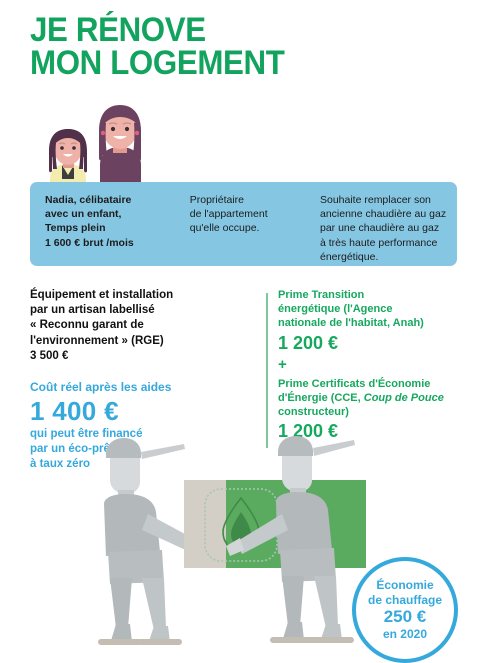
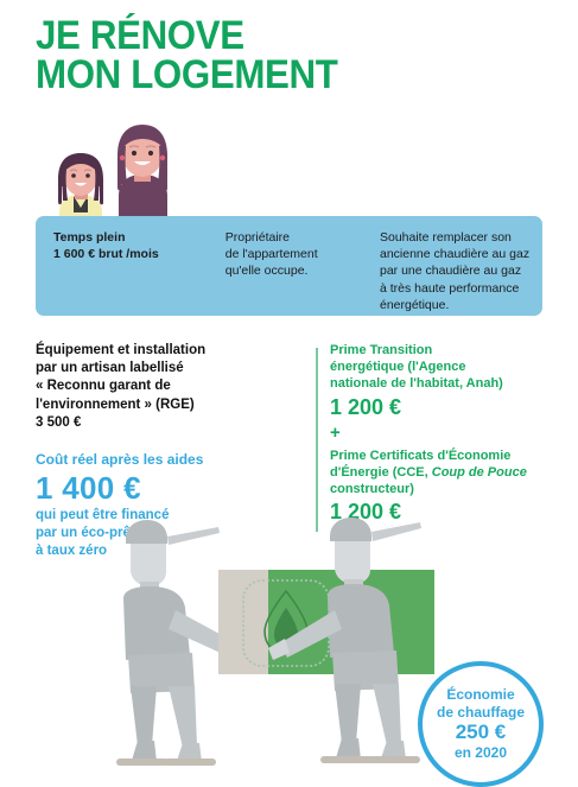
  JE RÉNOVE
  MON LOGEMENT
- Nadia, célibataire
- avec un enfant,
  Temps plein
  1 600 € brut /mois
  Propriétaire
  de l'appartement
  qu'elle occupe.
  Souhaite remplacer son
  ancienne chaudière au gaz
  par une chaudière au gaz
  à très haute performance
  énergétique.
  Équipement et installation
  par un artisan labellisé
  « Reconnu garant de
  l'environnement » (RGE)
  3 500 €
  Coût réel après les aides
  1 400 €
  qui peut être financé
  par un éco-pr
  à taux zéro
  Prime Transition
  énergétique (l'Agence
  nationale de l'habitat, Anah)
  1 200 €
  +
  Prime Certificats d'Économie d'Énergie (CCE, Coup de Pouce constructeur)
  1 200 €
  Économie
  de chauffage
  250 €
  en 2020
